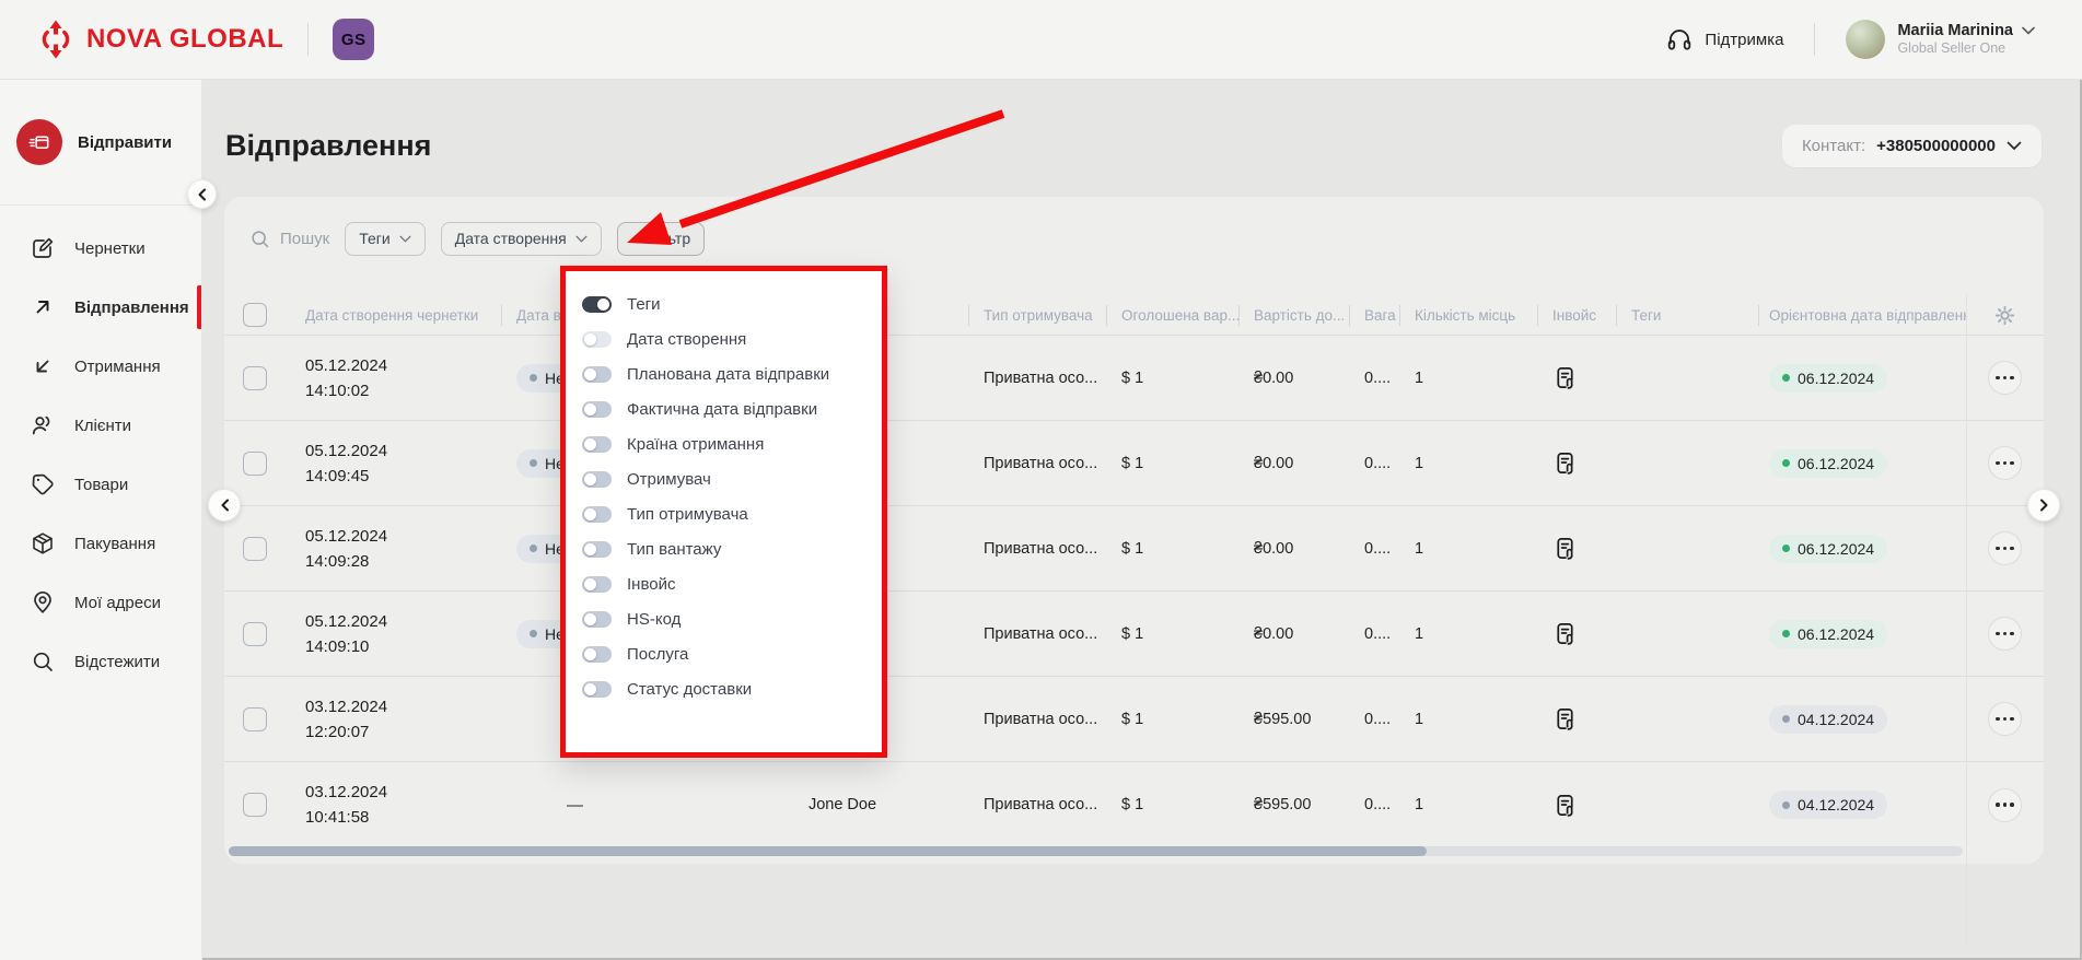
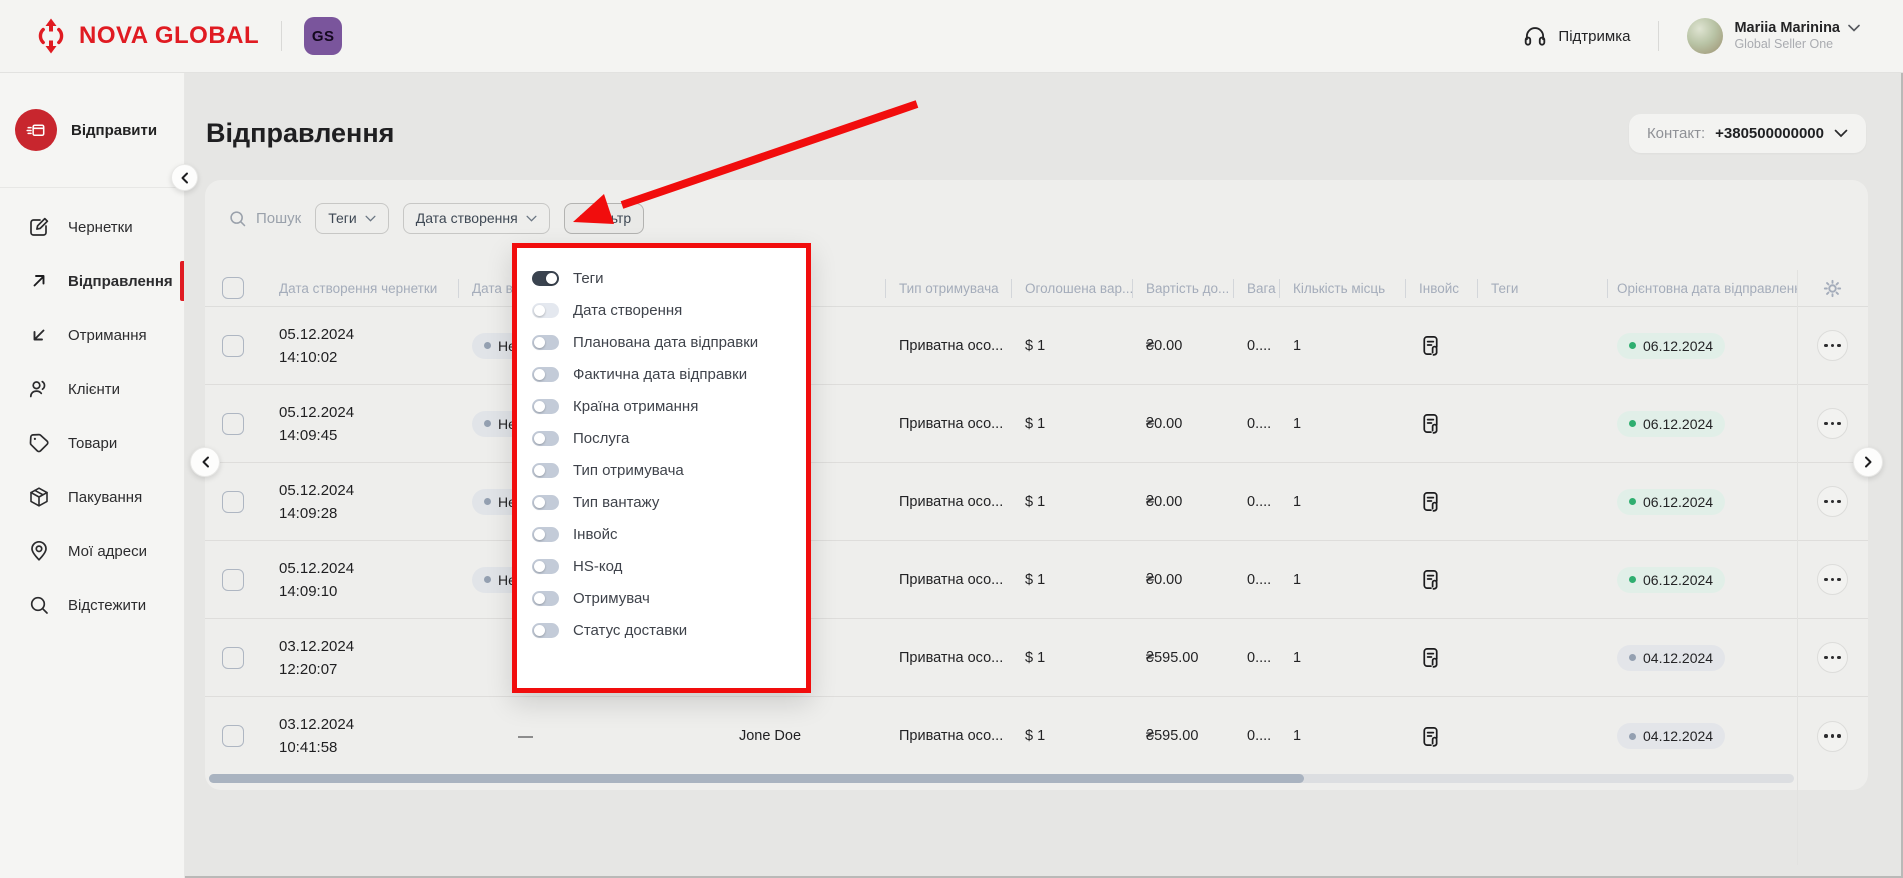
  NOVA GLOBAL
  GS
  Підтримка
  Mariia Marinina
  Global Seller One
  Відправити
  Чернетки
  Відправлення
  Отримання
  Клієнти
  Товари
  Пакування
  Мої адреси
  Відстежити
  Відправлення
  Контакт:
  +380500000000
  Пошук
  Теги
  Дата створення
  Дата створення чернетки
  Дата в
  Тип отримувача
  Оголошена вар..
  Вартість до...
  Вага
  Кількість місць
  Інвойс
  Теги
  Орієнтовна дата відправлен
  05.12.2024
  14:10:02
  Приватна осо...
  $ 1
  ₴0.00
  0....
  1
  06.12.2024
  05.12.2024
  14:09:45
  Приватна осо...
  $ 1
  ₴0.00
  0....
  1
  06.12.2024
  05.12.2024
  14:09:28
  Приватна осо...
  $ 1
  ₴0.00
  0....
  1
  06.12.2024
  05.12.2024
  14:09:10
  Приватна осо...
  $ 1
  ₴0.00
  0....
  1
  06.12.2024
  03.12.2024
  12:20:07
  Приватна осо...
  $ 1
  ₴595.00
  0....
  1
  04.12.2024
  03.12.2024
  10:41:58
  —
  Jone Doe
  Приватна осо...
  $ 1
  ₴595.00
  0....
  1
  04.12.2024
  Теги
  Дата створення
  Планована дата відправки
  Фактична дата відправки
  Країна отримання
- Отримувач
+ Послуга
  Тип отримувача
  Тип вантажу
  Інвойс
  HS-код
- Послуга
+ Отримувач
  Статус доставки
